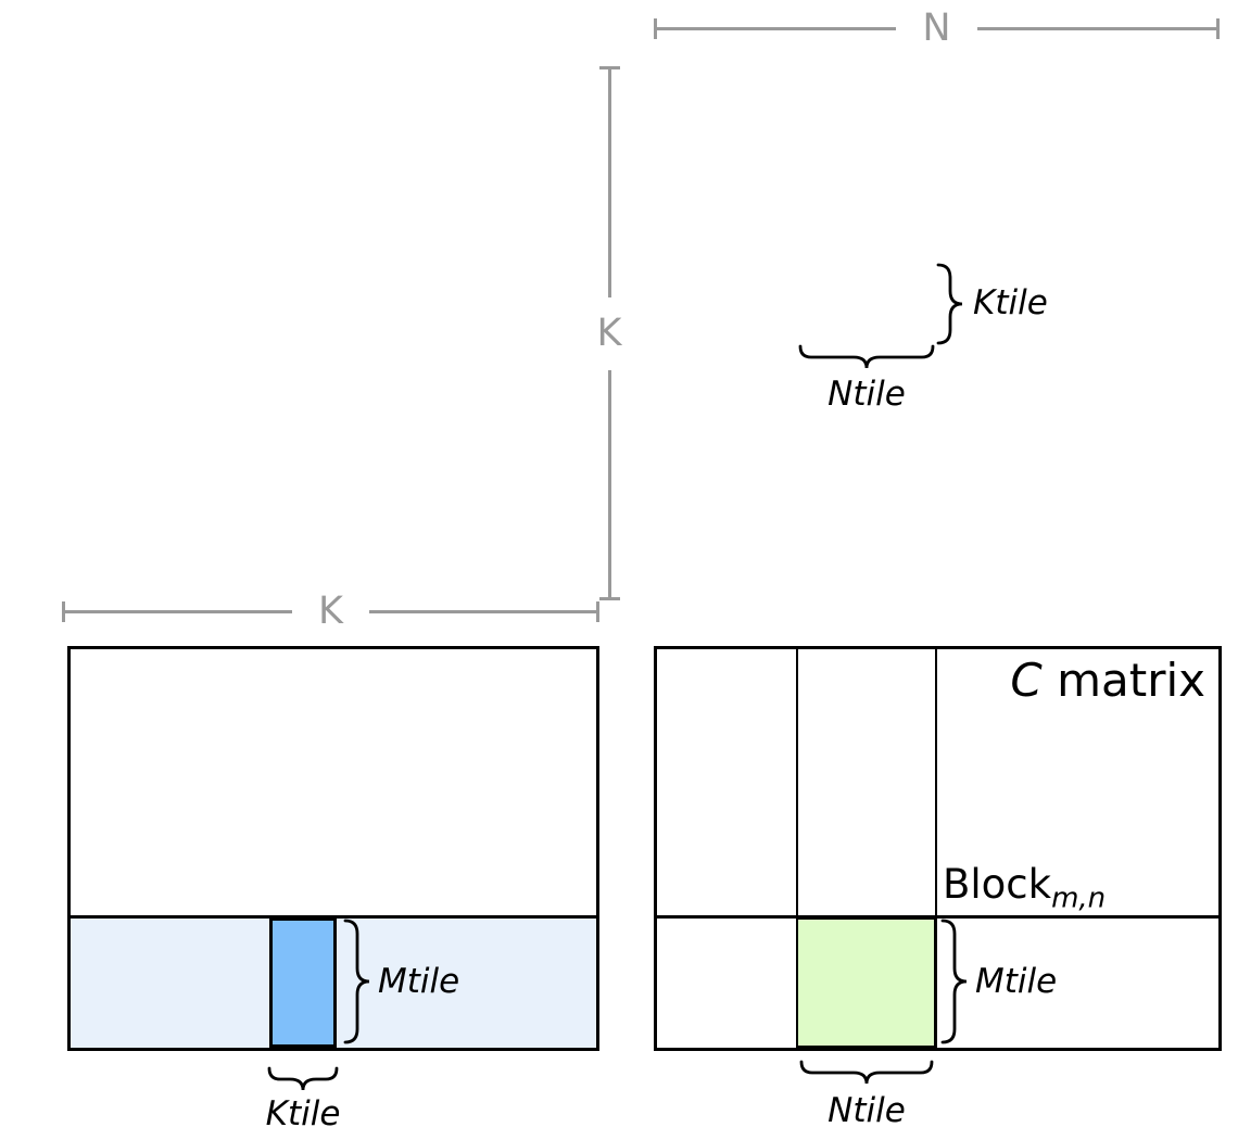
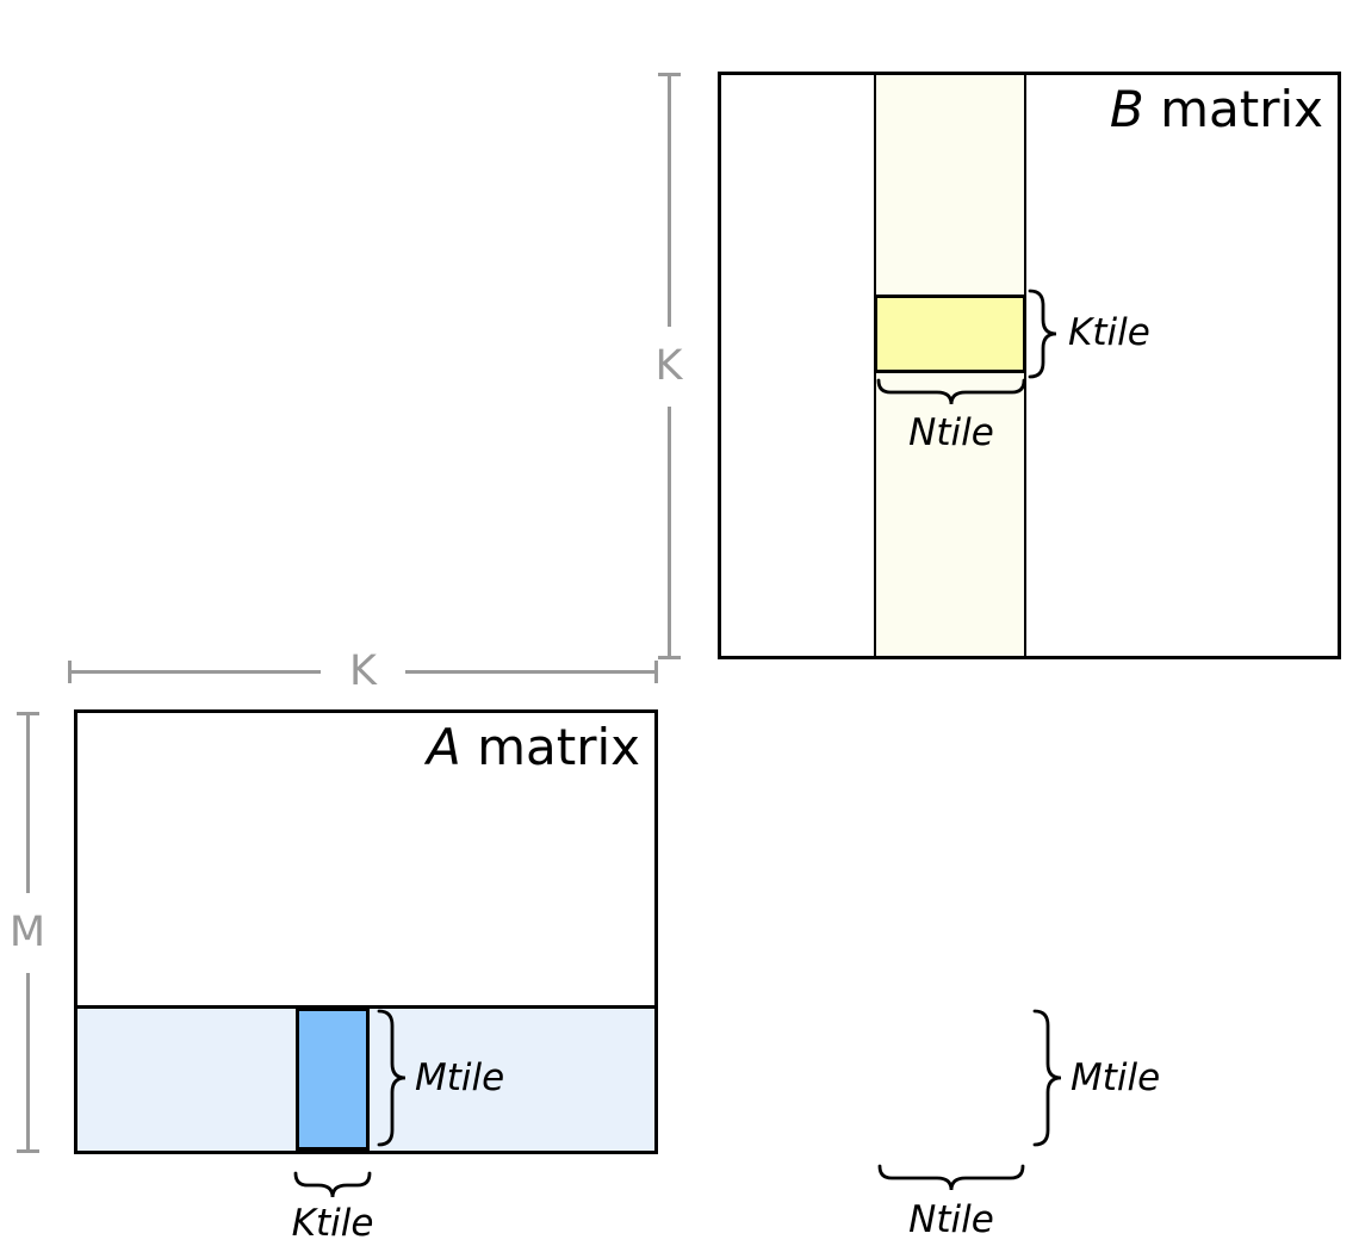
- N
  K
+ B matrix
  Ktile
  Ntile
  K
+ M
+ A matrix
  Mtile
  Ktile
- C matrix
- Blockm,n
  Mtile
  Ntile
